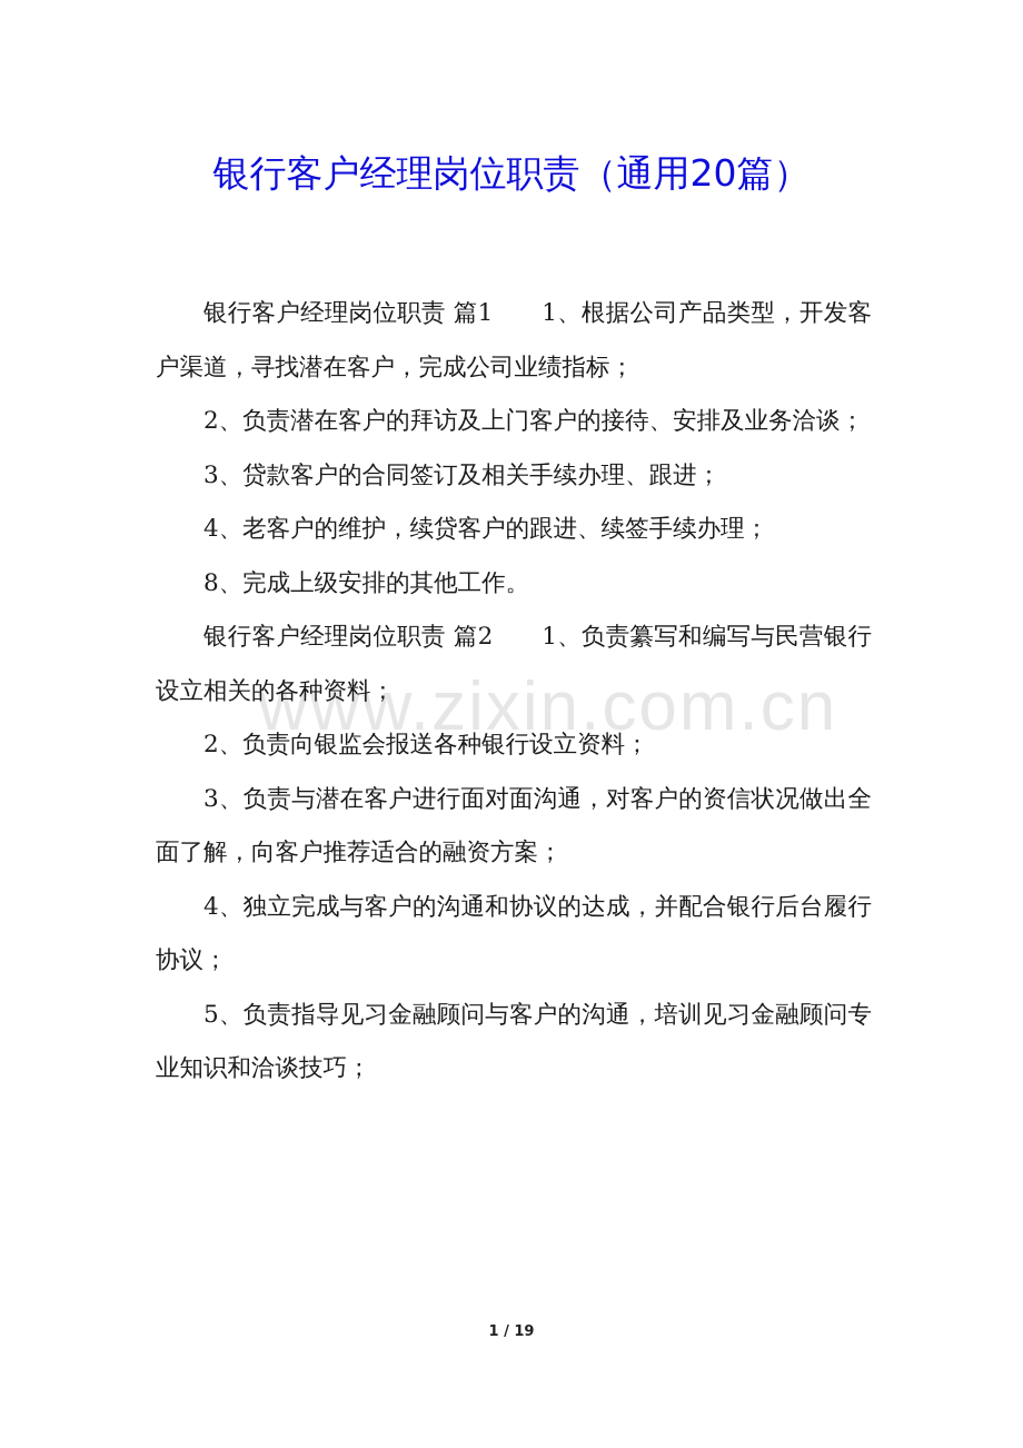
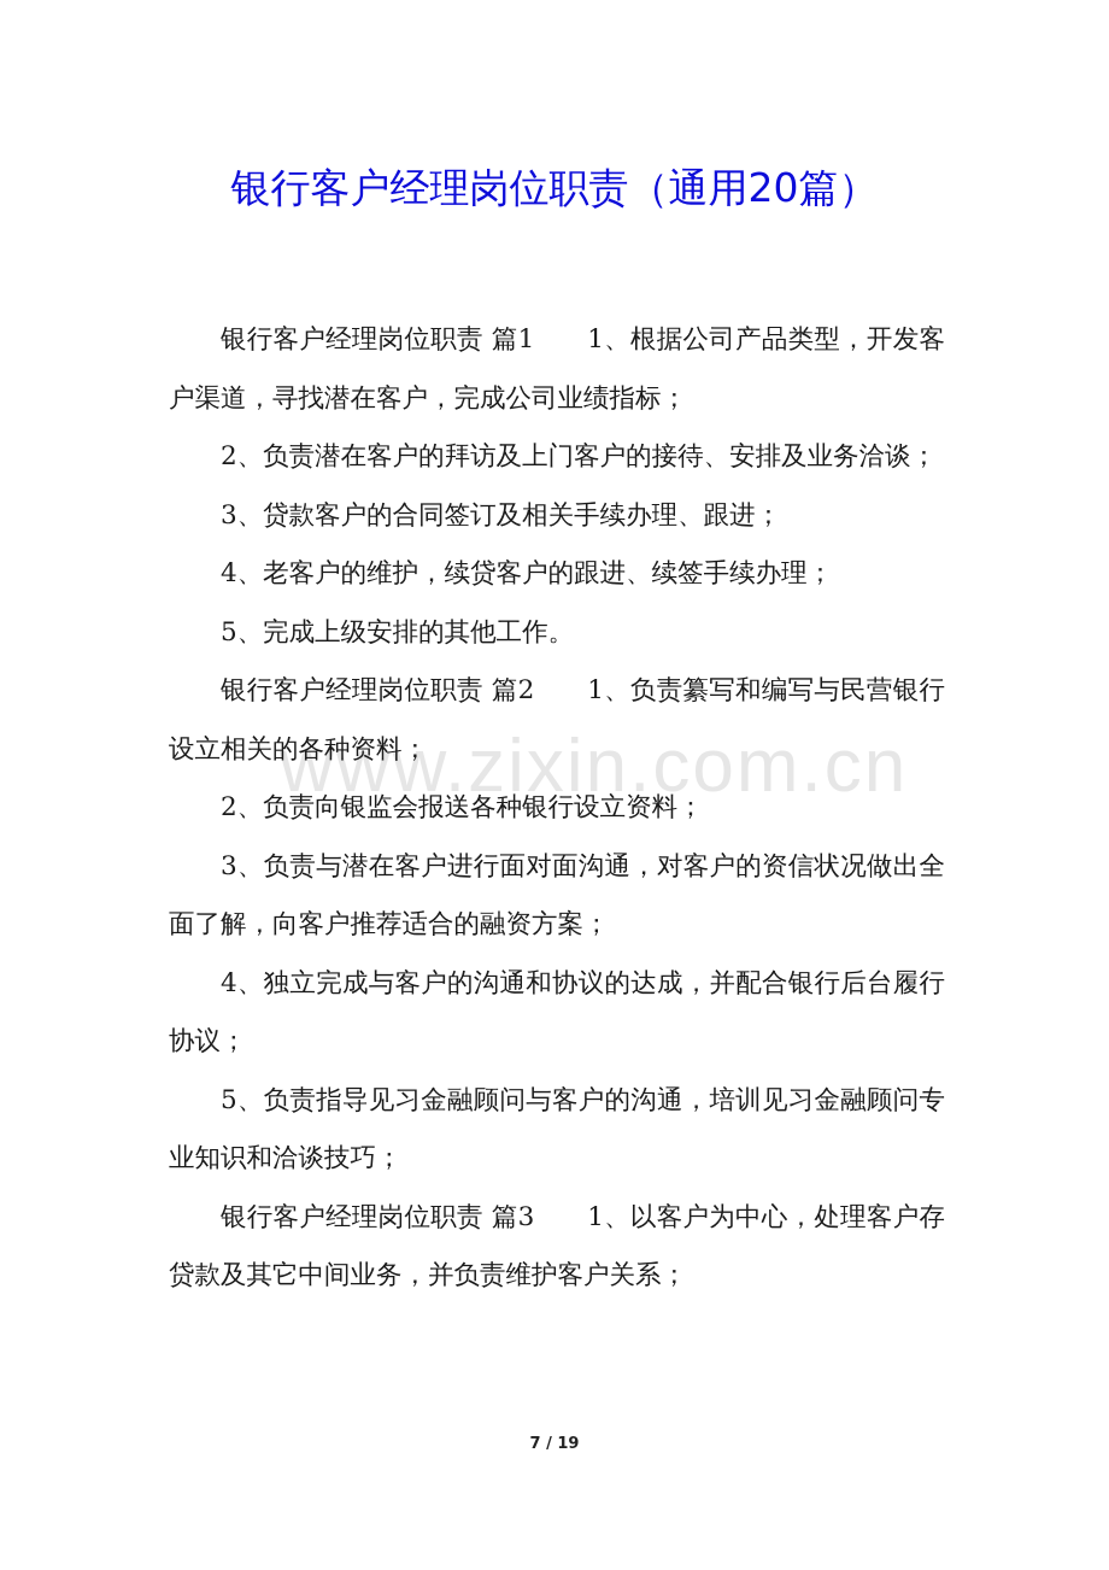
  银行客户经理岗位职责（通用20篇）
  www.zixin.com.cn
  银行客户经理岗位职责 篇1 1、根据公司产品类型，开发客户渠道，寻找潜在客户，完成公司业绩指标；
  2、负责潜在客户的拜访及上门客户的接待、安排及业务洽谈；
  3、贷款客户的合同签订及相关手续办理、跟进；
  4、老客户的维护，续贷客户的跟进、续签手续办理；
- 8、完成上级安排的其他工作。
+ 5、完成上级安排的其他工作。
  银行客户经理岗位职责 篇2 1、负责纂写和编写与民营银行设立相关的各种资料；
  2、负责向银监会报送各种银行设立资料；
  3、负责与潜在客户进行面对面沟通，对客户的资信状况做出全面了解，向客户推荐适合的融资方案；
  4、独立完成与客户的沟通和协议的达成，并配合银行后台履行协议；
  5、负责指导见习金融顾问与客户的沟通，培训见习金融顾问专业知识和洽谈技巧；
+ 银行客户经理岗位职责 篇3 1、以客户为中心，处理客户存贷款及其它中间业务，并负责维护客户关系；
- 1 / 19
+ 7 / 19
